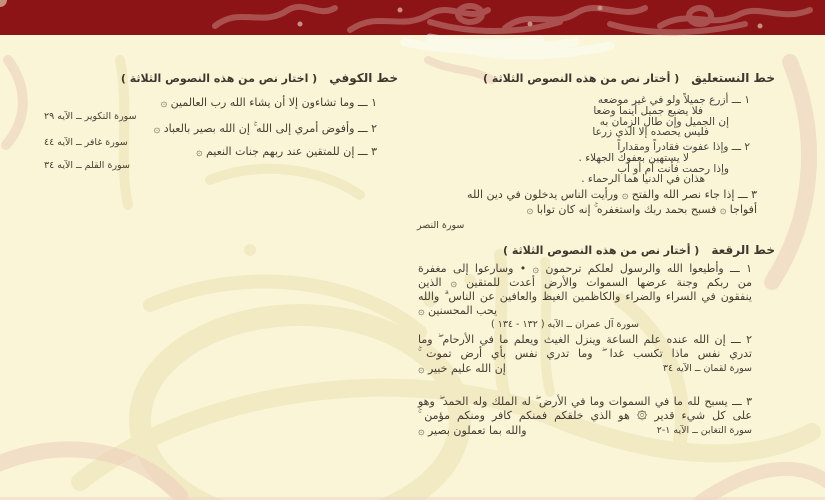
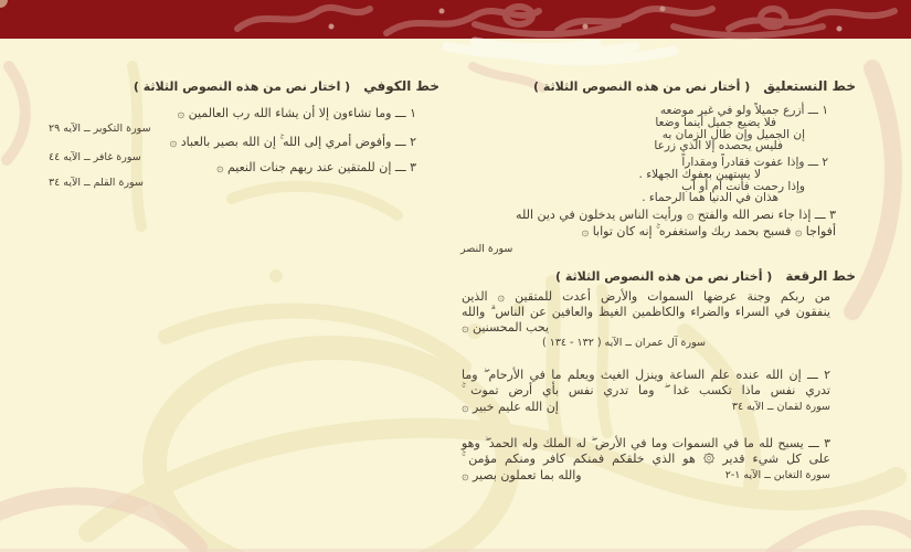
  خط الكوفي( اختار نص من هذه النصوص الثلاثة )
  ١ ـــ وما تشاءون إلا أن يشاء الله رب العالمين ۞
  سورة التكوير ــ الآيه ٢٩
  ٢ ـــ وأفوض أمري إلى الله ۚ إن الله بصير بالعباد ۞
  سورة غافر ــ الآيه ٤٤
  ٣ ـــ إن للمتقين عند ربهم جنات النعيم ۞
  سورة القلم ــ الآيه ٣٤
  خط النستعليق( أختار نص من هذه النصوص الثلاثة )
  ١ ـــ أزرع جميلاً ولو في غير موضعه
  فلا يضيع جميل أينما وضعا
  إن الجميل وإن طال الزمان به
  فليس يحصده إلا الذي زرعا
  ٢ ـــ وإذا عفوت فقادراً ومقداراً
  لا يستهين بعفوك الجهلاء .
  وإذا رحمت فأنت أم أو أب
  هذان في الدنيا هما الرحماء .
  ٣ ـــ إذا جاء نصر الله والفتح ۞ ورأيت الناس يدخلون في دين الله
  أفواجا ۞ فسبح بحمد ربك واستغفره ۚ إنه كان توابا ۞
  سورة النصر
  خط الرقعة( أختار نص من هذه النصوص الثلاثة )
- ١ ـــ وأطيعوا الله والرسول لعلكم ترحمون ۞ • وسارعوا إلى مغفرة
  من ربكم وجنة عرضها السموات والأرض أعدت للمتقين ۞ الذين
  ينفقون في السراء والضراء والكاظمين الغيظ والعافين عن الناس ۗ والله
  يحب المحسنين ۞
  سورة آل عمران ــ الآيه ( ١٣٢ - ١٣٤ )
  ٢ ـــ إن الله عنده علم الساعة وينزل الغيث ويعلم ما في الأرحام ۖ وما
  تدري نفس ماذا تكسب غدا ۖ وما تدري نفس بأي أرض تموت ۚ
  إن الله عليم خبير ۞
  سورة لقمان ــ الآيه ٣٤
  ٣ ـــ يسبح لله ما في السموات وما في الأرض ۖ له الملك وله الحمد ۖ وهو
  على كل شيء قدير ۞ هو الذي خلقكم فمنكم كافر ومنكم مؤمن ۚ
  والله بما تعملون بصير ۞
  سورة التغابن ــ الآيه ١-٢
